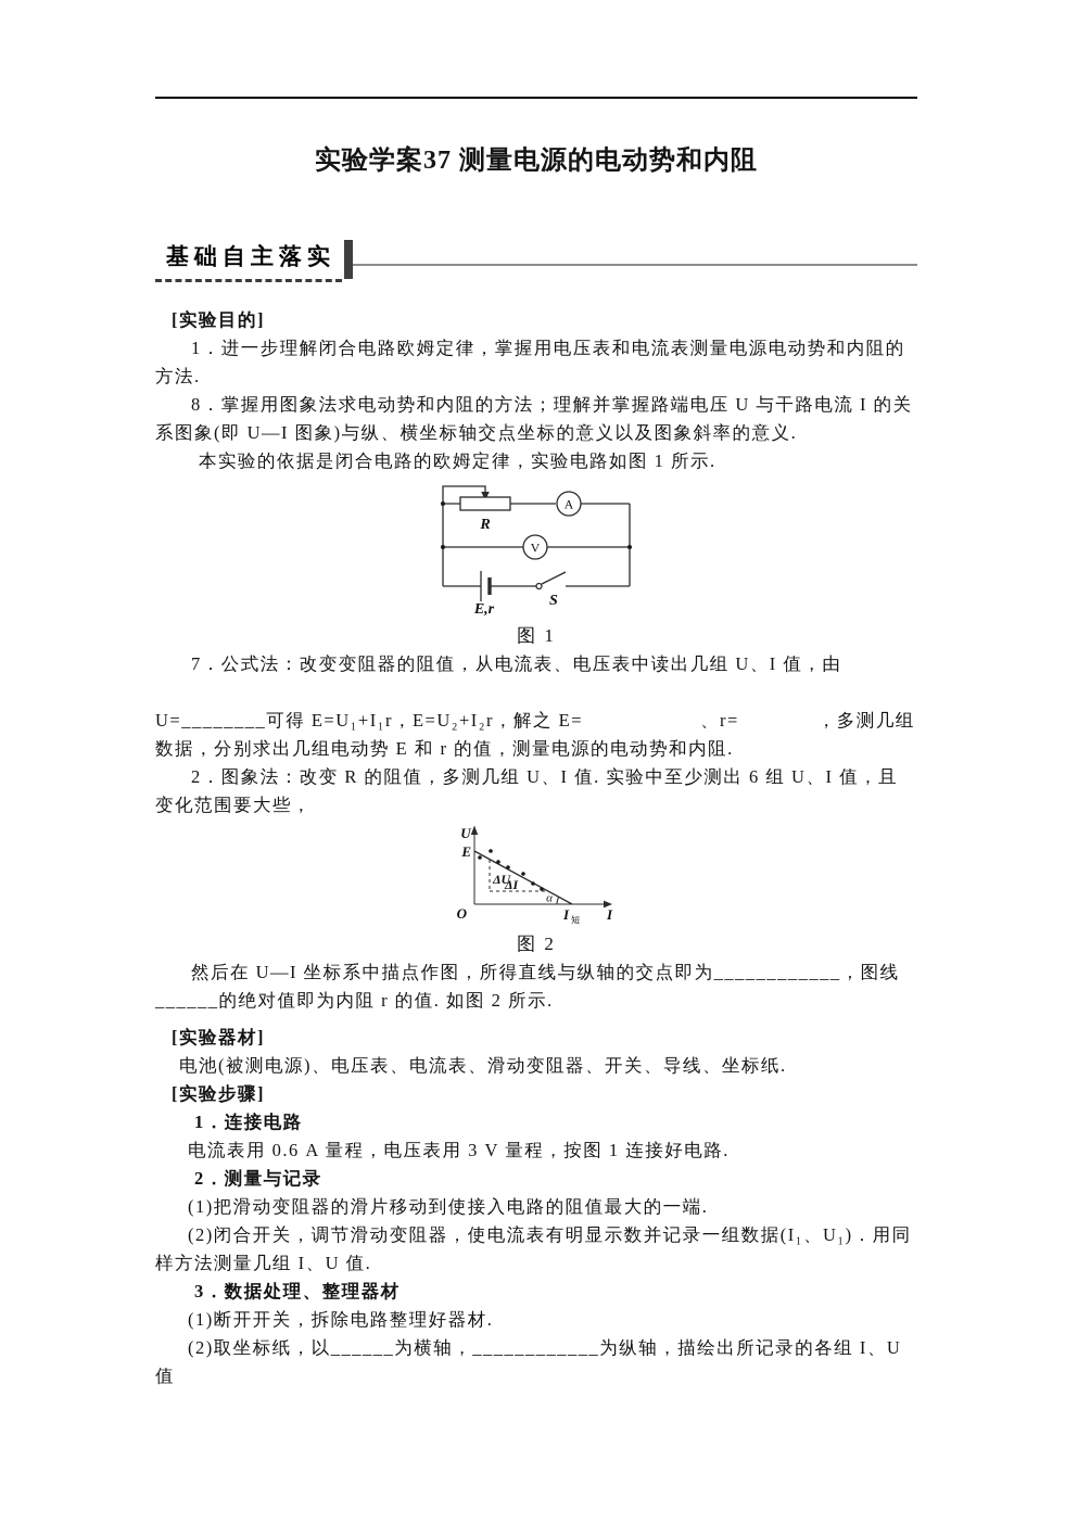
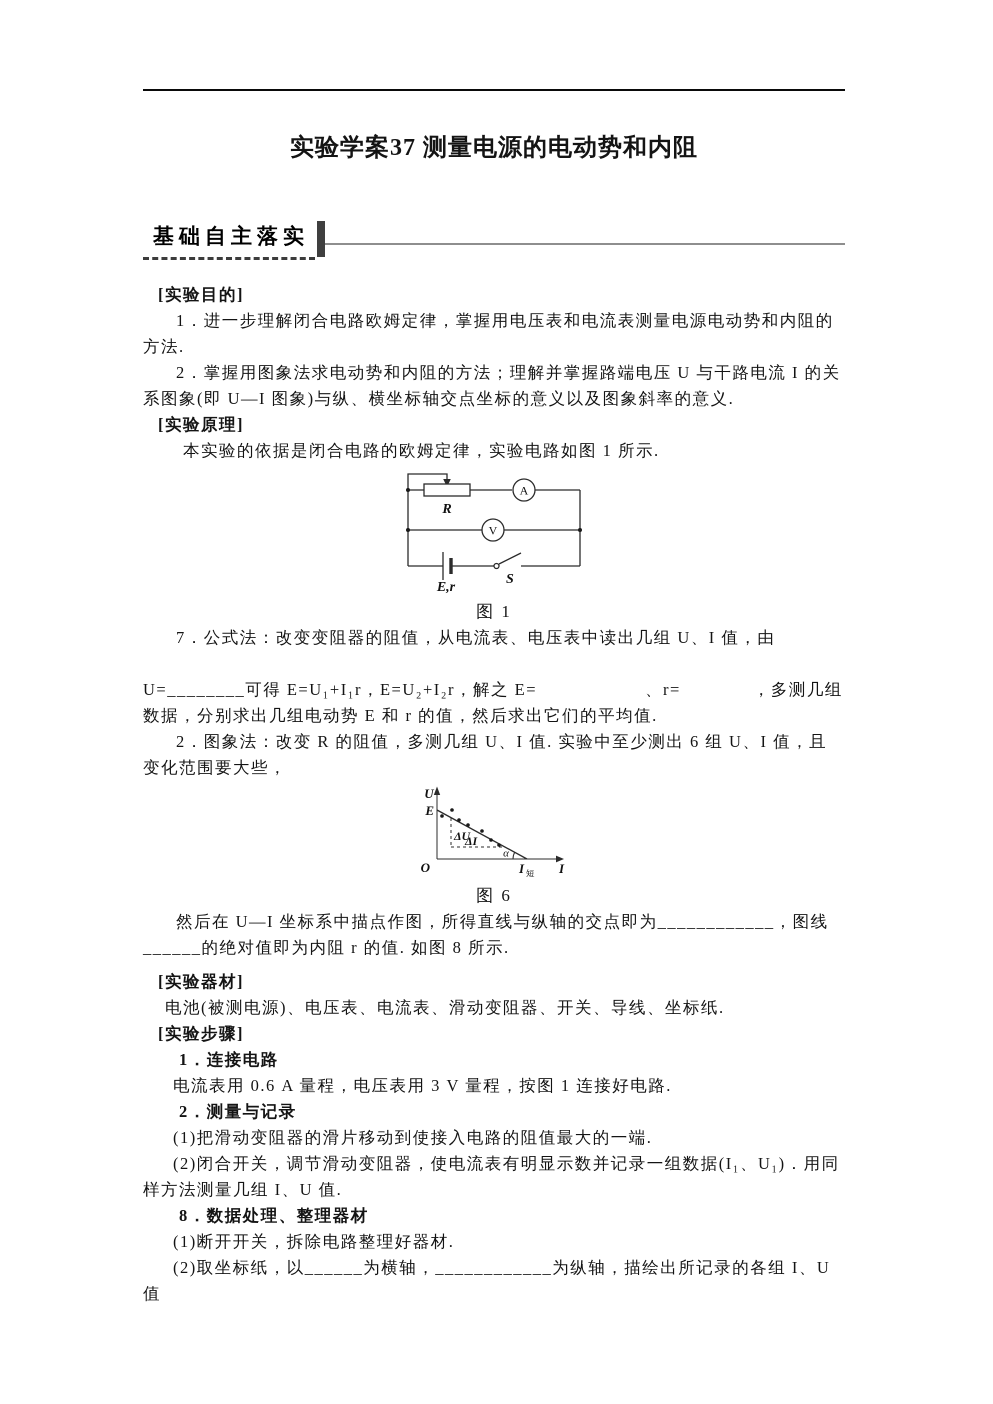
  实验学案37 测量电源的电动势和内阻
  基础自主落实
  [实验目的]
  1．进一步理解闭合电路欧姆定律，掌握用电压表和电流表测量电源电动势和内阻的方法.
- 8．掌握用图象法求电动势和内阻的方法；理解并掌握路端电压 U 与干路电流 I 的关系图象(即 U—I 图象)与纵、横坐标轴交点坐标的意义以及图象斜率的意义.
+ 2．掌握用图象法求电动势和内阻的方法；理解并掌握路端电压 U 与干路电流 I 的关系图象(即 U—I 图象)与纵、横坐标轴交点坐标的意义以及图象斜率的意义.
+ [实验原理]
  本实验的依据是闭合电路的欧姆定律，实验电路如图 1 所示.
  A
  V
  R
  E,r
  S
  图 1
  7．公式法：改变变阻器的阻值，从电流表、电压表中读出几组 U、I 值，由
  U=________可得 E=U₁+I₁r，E=U₂+I₂r，解之 E= 、r= ，多测几组
- 数据，分别求出几组电动势 E 和 r 的值，测量电源的电动势和内阻.
+ 数据，分别求出几组电动势 E 和 r 的值，然后求出它们的平均值.
  2．图象法：改变 R 的阻值，多测几组 U、I 值. 实验中至少测出 6 组 U、I 值，且变化范围要大些，
  U
  E
  O
  ΔU
  ΔI
  α
  I
  短
  I
- 图 2
+ 图 6
- 然后在 U—I 坐标系中描点作图，所得直线与纵轴的交点即为____________，图线______的绝对值即为内阻 r 的值. 如图 2 所示.
+ 然后在 U—I 坐标系中描点作图，所得直线与纵轴的交点即为____________，图线______的绝对值即为内阻 r 的值. 如图 8 所示.
  [实验器材]
  电池(被测电源)、电压表、电流表、滑动变阻器、开关、导线、坐标纸.
  [实验步骤]
  1．连接电路
  电流表用 0.6 A 量程，电压表用 3 V 量程，按图 1 连接好电路.
  2．测量与记录
  (1)把滑动变阻器的滑片移动到使接入电路的阻值最大的一端.
  (2)闭合开关，调节滑动变阻器，使电流表有明显示数并记录一组数据(I₁、U₁)．用同样方法测量几组 I、U 值.
- 3．数据处理、整理器材
+ 8．数据处理、整理器材
  (1)断开开关，拆除电路整理好器材.
  (2)取坐标纸，以______为横轴，____________为纵轴，描绘出所记录的各组 I、U 值
